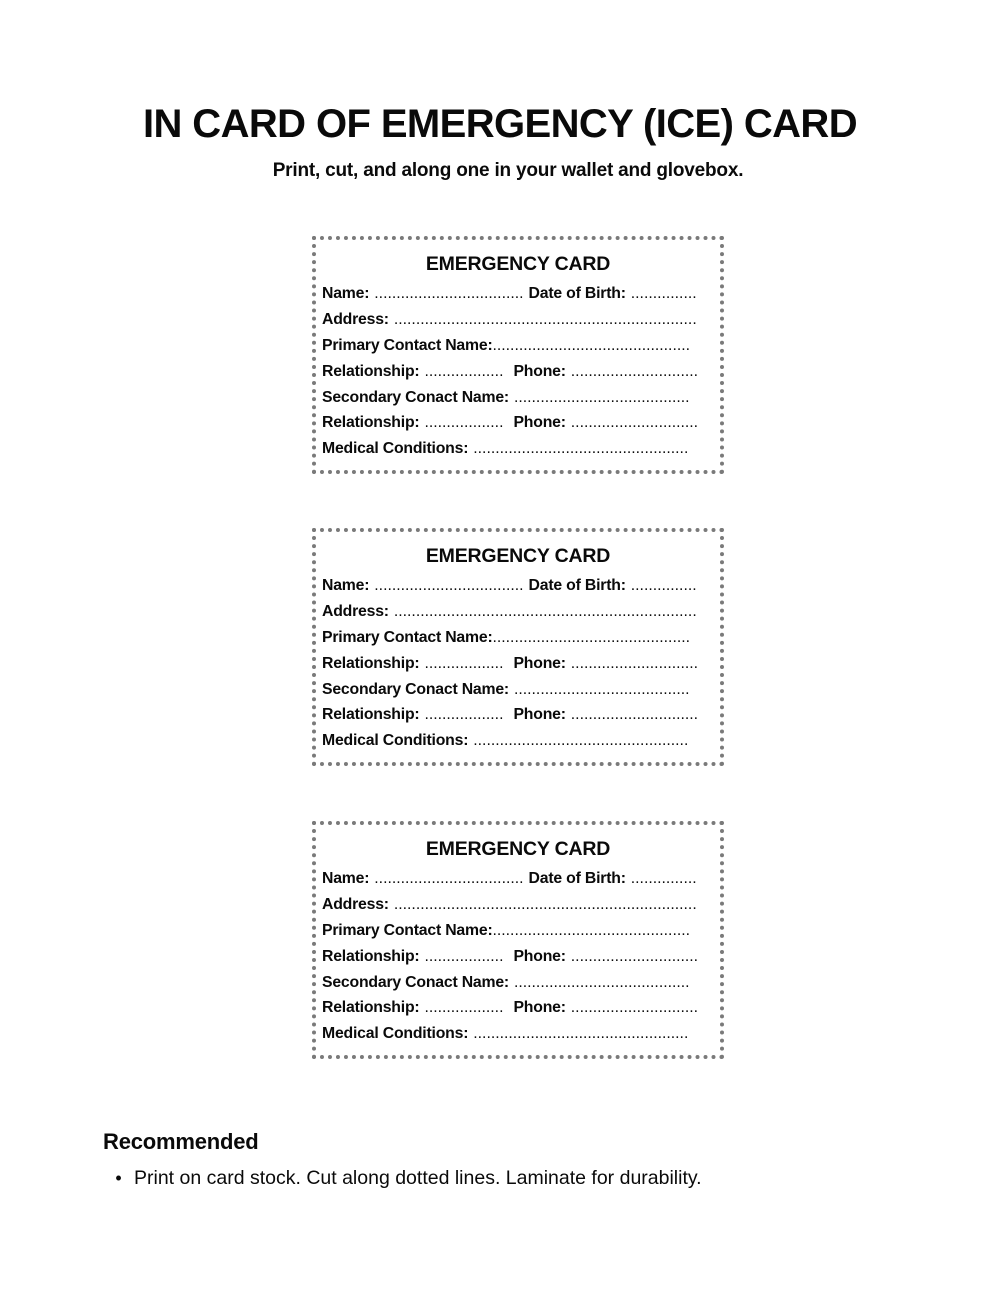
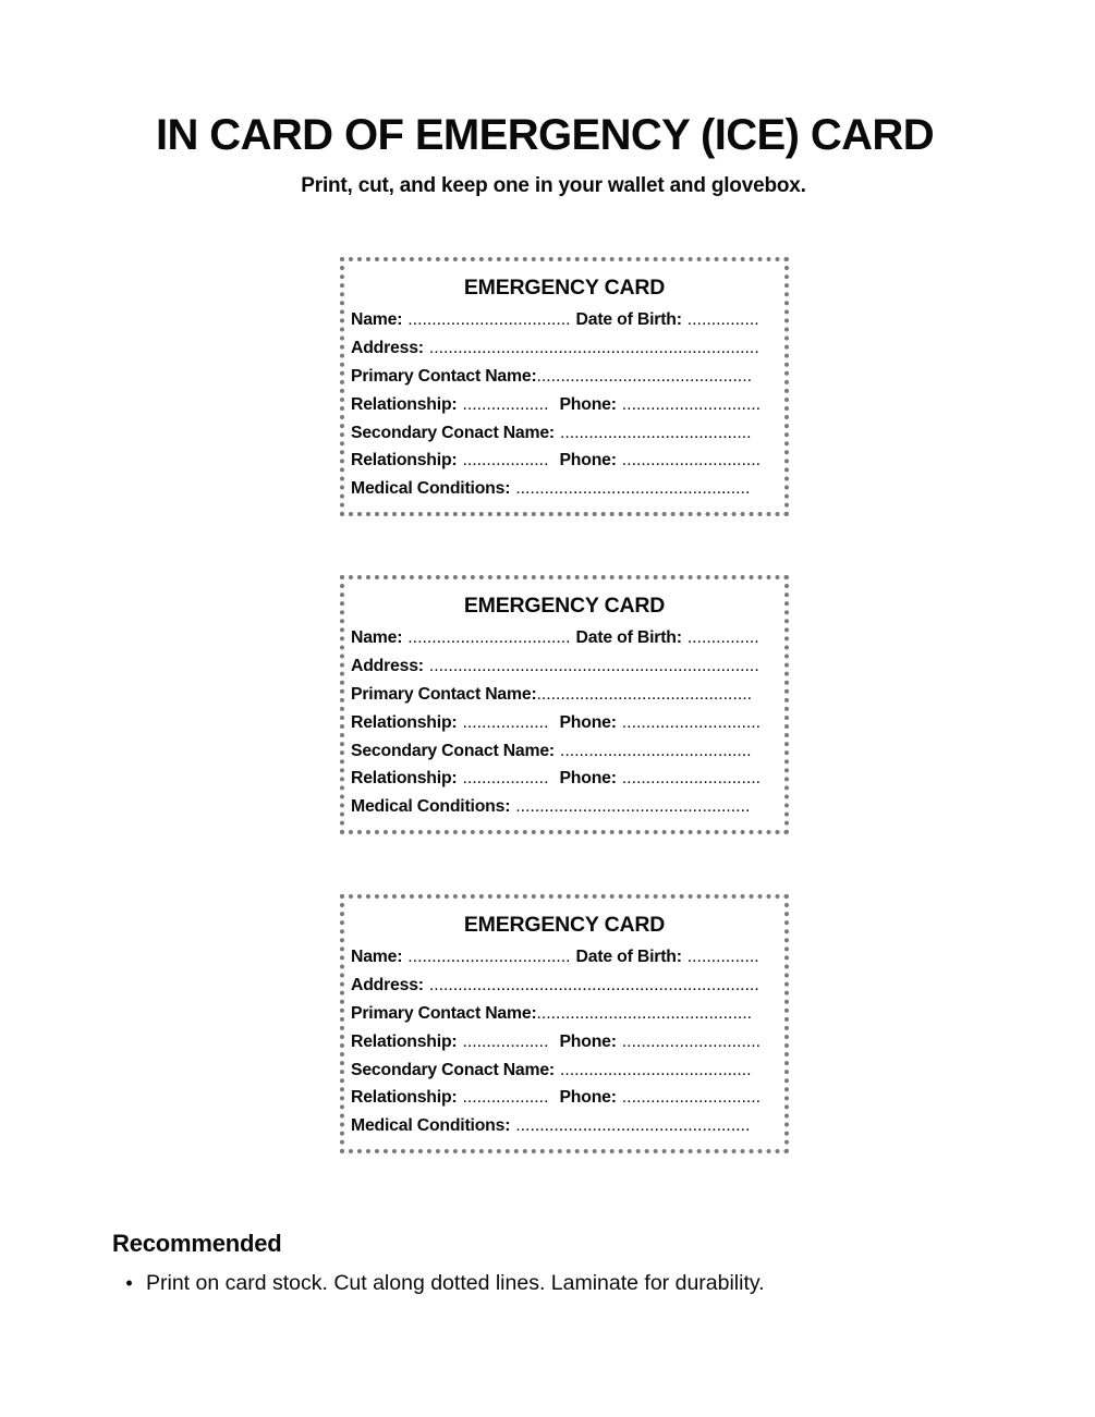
  IN CARD OF EMERGENCY (ICE) CARD
- Print, cut, and along one in your wallet and glovebox.
+ Print, cut, and keep one in your wallet and glovebox.
  EMERGENCY CARD
  Name:
  ..................................
  Date of Birth:
  ...............
  Address:
  .....................................................................
  Primary Contact Name:
  .............................................
  Relationship:
  ..................
  Phone:
  .............................
  Secondary Conact Name:
  ........................................
  Relationship:
  ..................
  Phone:
  .............................
  Medical Conditions:
  .................................................
  EMERGENCY CARD
  Name:
  ..................................
  Date of Birth:
  ...............
  Address:
  .....................................................................
  Primary Contact Name:
  .............................................
  Relationship:
  ..................
  Phone:
  .............................
  Secondary Conact Name:
  ........................................
  Relationship:
  ..................
  Phone:
  .............................
  Medical Conditions:
  .................................................
  EMERGENCY CARD
  Name:
  ..................................
  Date of Birth:
  ...............
  Address:
  .....................................................................
  Primary Contact Name:
  .............................................
  Relationship:
  ..................
  Phone:
  .............................
  Secondary Conact Name:
  ........................................
  Relationship:
  ..................
  Phone:
  .............................
  Medical Conditions:
  .................................................
  Recommended
  •
  Print on card stock. Cut along dotted lines. Laminate for durability.
